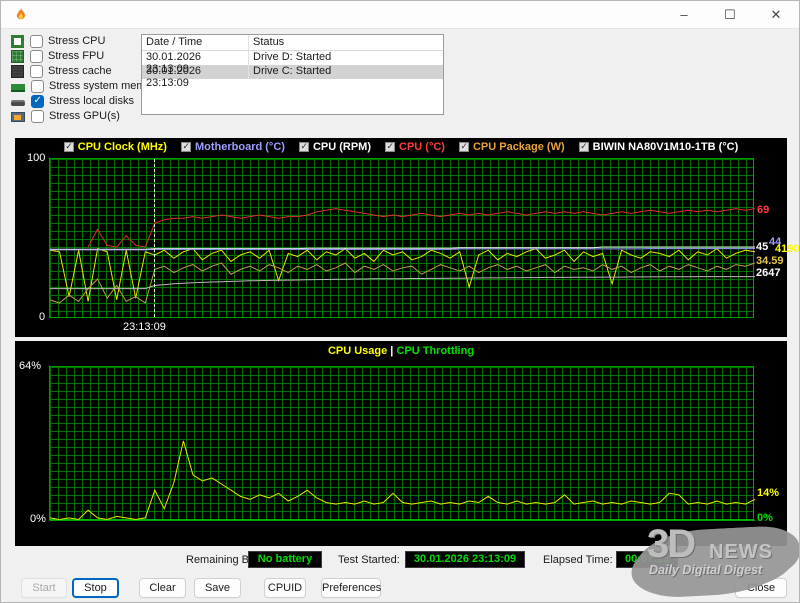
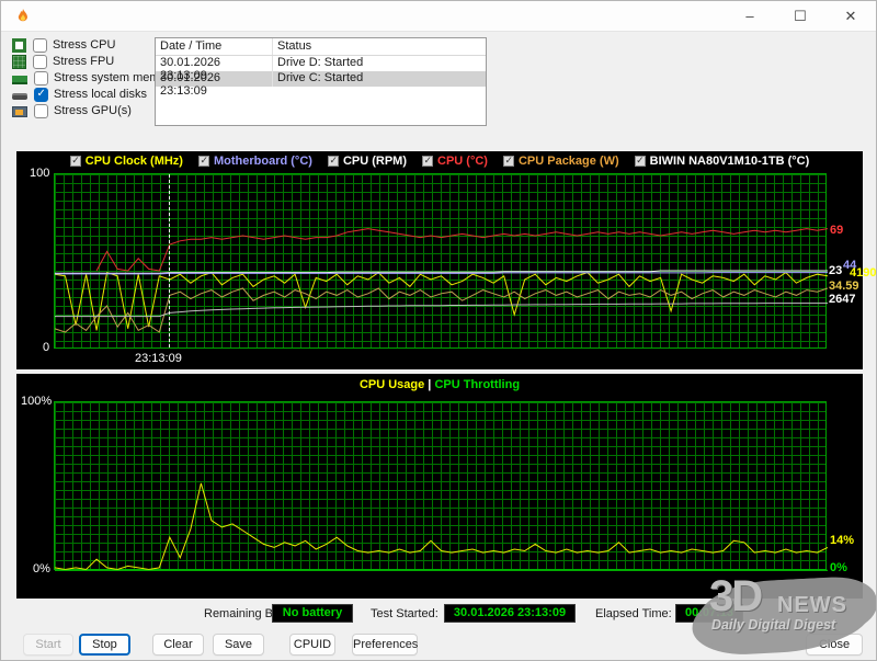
  –
  ☐
  ✕
  Stress CPU
  Stress FPU
- Stress cache
  Stress system me
  Stress local disks
  Stress GPU(s)
  Date / Time
  Status
  30.01.2026 23:13:09
  Drive D: Started
  30.01.2026 23:13:09
  Drive C: Started
  CPU Clock (MHz)
  Motherboard (°C)
  CPU (RPM)
  CPU (°C)
  CPU Package (W)
  BIWIN NA80V1M10-1TB (°C)
  100
  0
  23:13:09
  69
- 45
+ 23
  44
  4190
  34.59
  2647
  CPU Usage | CPU Throttling
- 64%
+ 100%
  0%
  14%
  0%
  No battery
  Test Started:
  30.01.2026 23:13:09
  Elapsed Time:
  Start
  Stop
  Clear
  Save
  CPUID
  Preferences
  lose
  3D
  NEWS
  Daily Digital Digest
